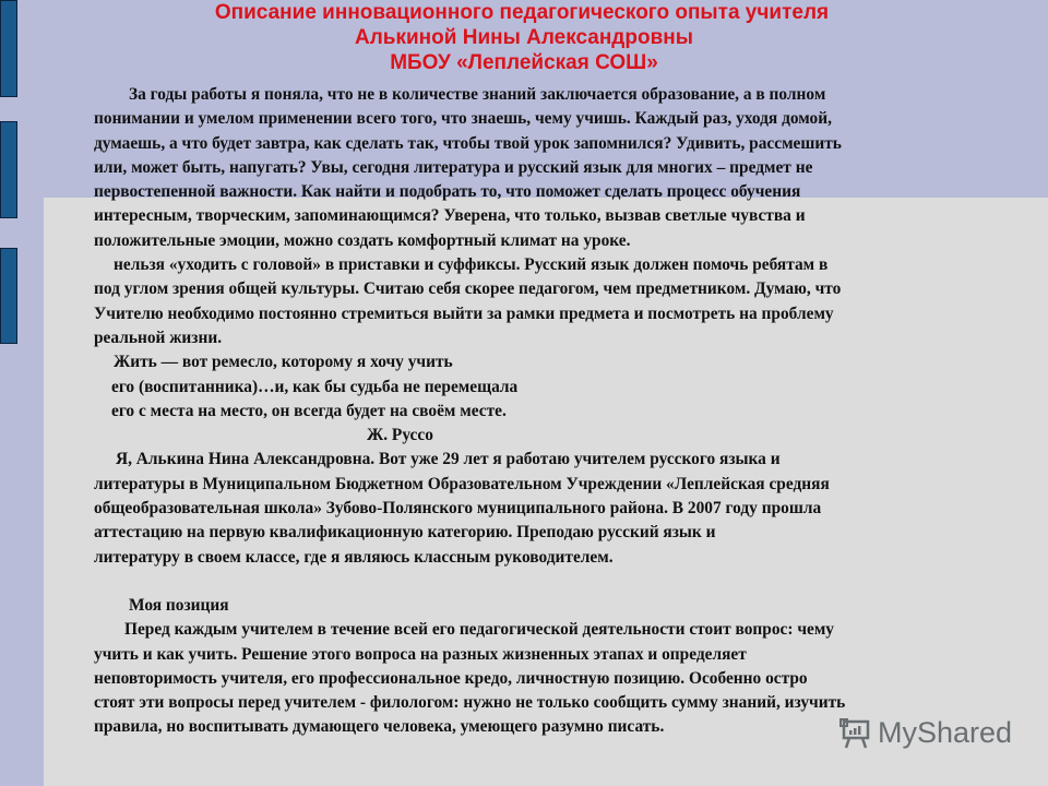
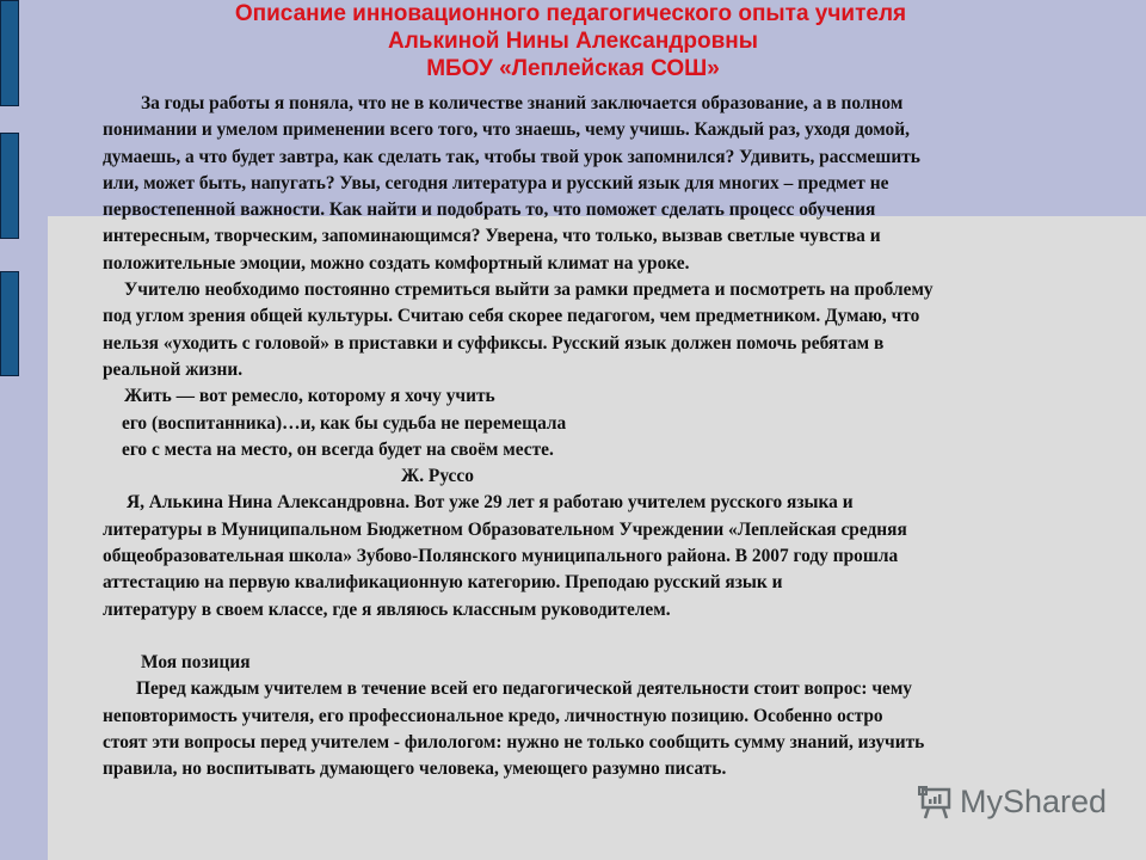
  Описание инновационного педагогического опыта учителя
  Алькиной Нины Александровны
  МБОУ «Леплейская СОШ»
  За годы работы я поняла, что не в количестве знаний заключается образование, а в полном
  понимании и умелом применении всего того, что знаешь, чему учишь. Каждый раз, уходя домой,
  думаешь, а что будет завтра, как сделать так, чтобы твой урок запомнился? Удивить, рассмешить
  или, может быть, напугать? Увы, сегодня литература и русский язык для многих – предмет не
  первостепенной важности. Как найти и подобрать то, что поможет сделать процесс обучения
  интересным, творческим, запоминающимся? Уверена, что только, вызвав светлые чувства и
  положительные эмоции, можно создать комфортный климат на уроке.
- нельзя «уходить с головой» в приставки и суффиксы. Русский язык должен помочь ребятам в
+ Учителю необходимо постоянно стремиться выйти за рамки предмета и посмотреть на проблему
  под углом зрения общей культуры. Считаю себя скорее педагогом, чем предметником. Думаю, что
- Учителю необходимо постоянно стремиться выйти за рамки предмета и посмотреть на проблему
+ нельзя «уходить с головой» в приставки и суффиксы. Русский язык должен помочь ребятам в
  реальной жизни.
  Жить — вот ремесло, которому я хочу учить
  его (воспитанника)…и, как бы судьба не перемещала
  его с места на место, он всегда будет на своём месте.
  Ж. Руссо
  Я, Алькина Нина Александровна. Вот уже 29 лет я работаю учителем русского языка и
  литературы в Муниципальном Бюджетном Образовательном Учреждении «Леплейская средняя
  общеобразовательная школа» Зубово-Полянского муниципального района. В 2007 году прошла
  аттестацию на первую квалификационную категорию. Преподаю русский язык и
  литературу в своем классе, где я являюсь классным руководителем.
  Моя позиция
  Перед каждым учителем в течение всей его педагогической деятельности стоит вопрос: чему
- учить и как учить. Решение этого вопроса на разных жизненных этапах и определяет
  неповторимость учителя, его профессиональное кредо, личностную позицию. Особенно остро
  стоят эти вопросы перед учителем - филологом: нужно не только сообщить сумму знаний, изучить
  правила, но воспитывать думающего человека, умеющего разумно писать.
  MyShared
